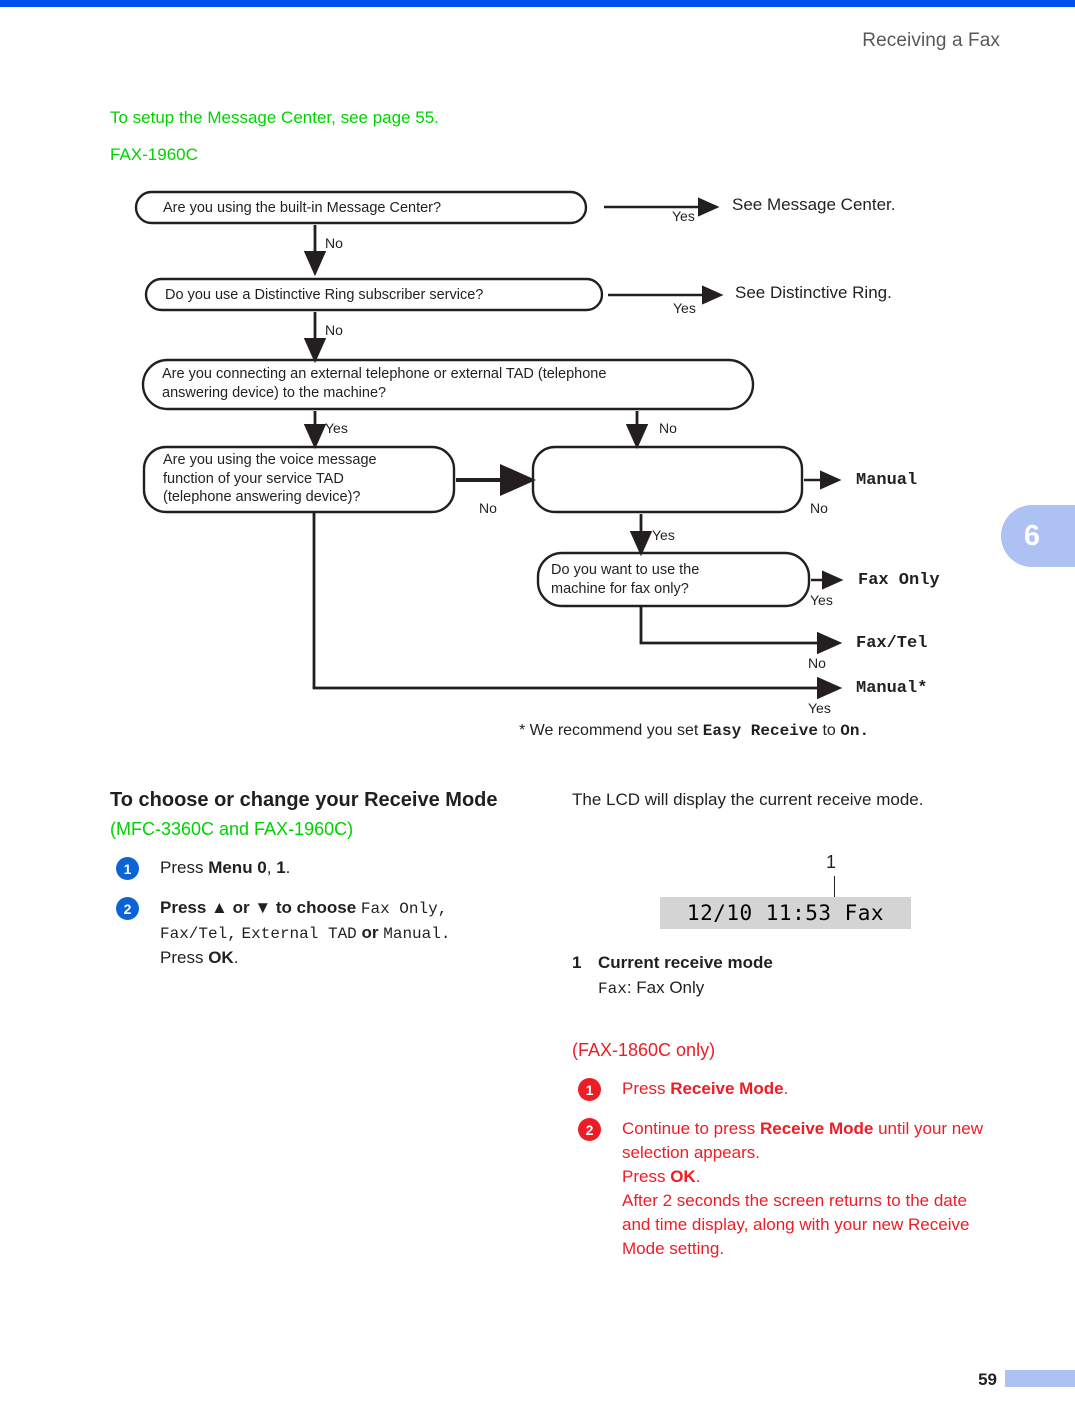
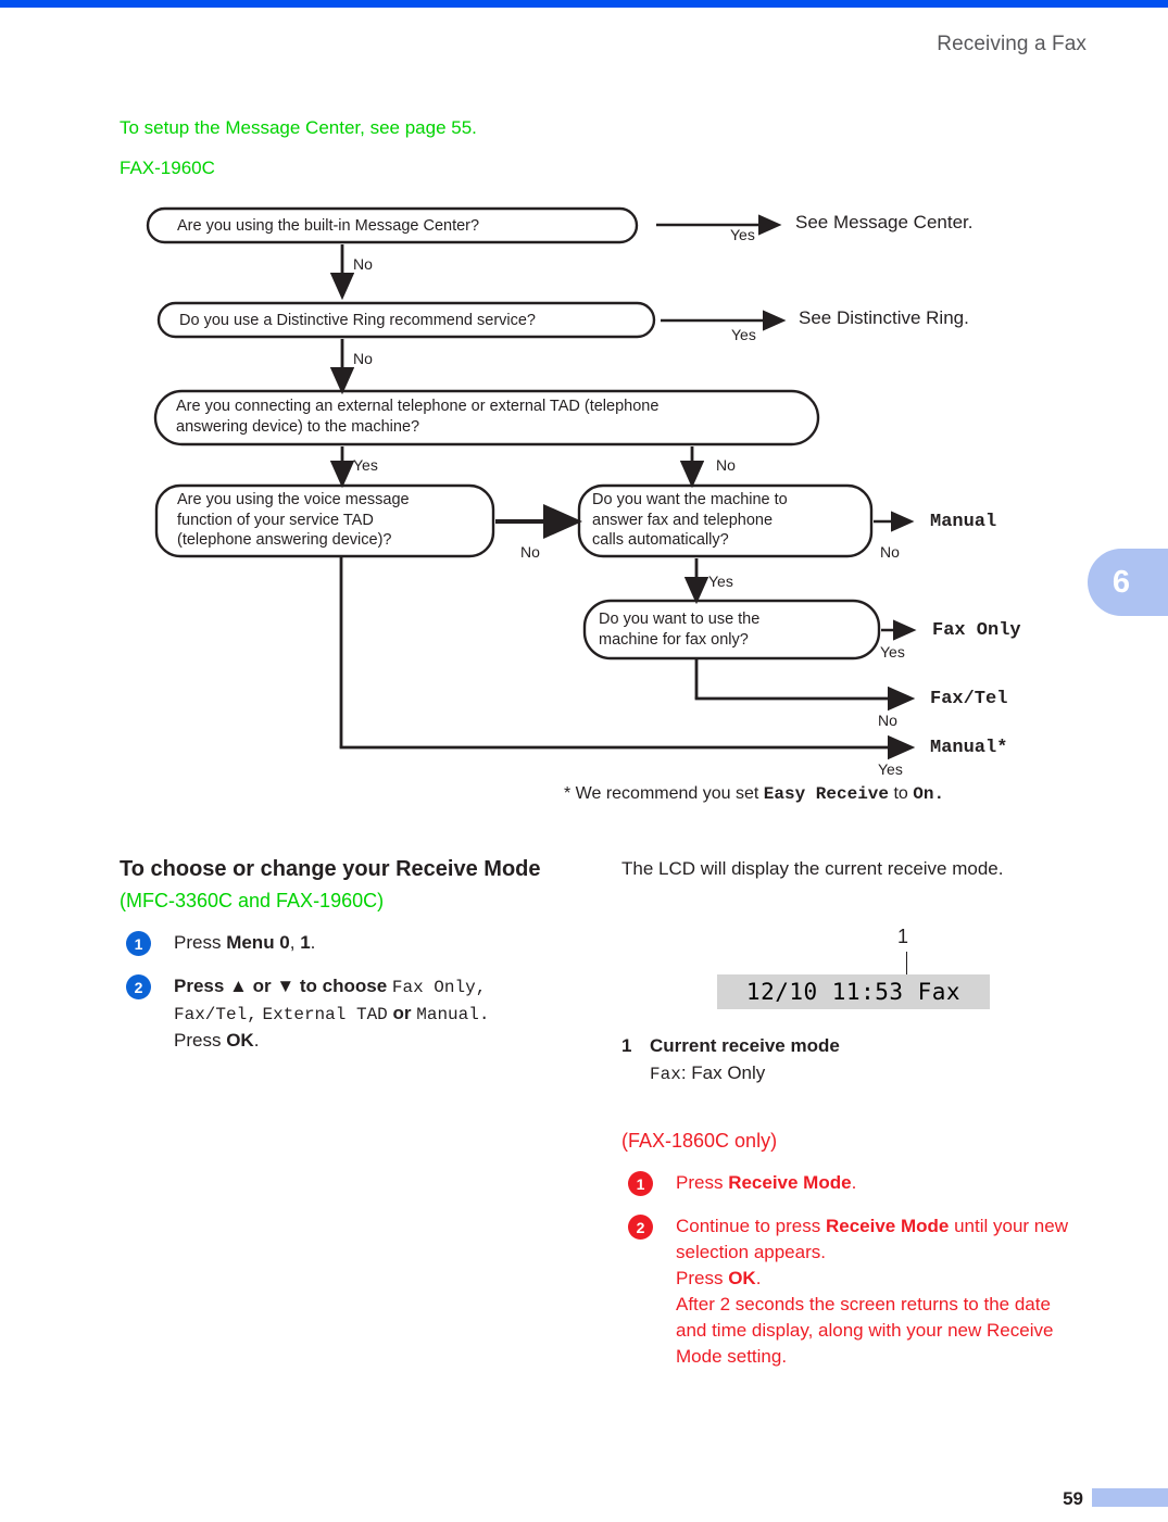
  Receiving a Fax
  6
  59
  To setup the Message Center, see page 55.
  FAX-1960C
  Are you using the built-in Message Center?
- Do you use a Distinctive Ring subscriber service?
+ Do you use a Distinctive Ring recommend service?
  Are you connecting an external telephone or external TAD (telephone
  answering device) to the machine?
  Are you using the voice message
  function of your service TAD
  (telephone answering device)?
+ Do you want the machine to
+ answer fax and telephone
+ calls automatically?
  Do you want to use the
  machine for fax only?
  Yes
  No
  Yes
  No
  Yes
  No
  No
  No
  Yes
  Yes
  No
  Yes
  See Message Center.
  See Distinctive Ring.
  Manual
  Fax Only
  Fax/Tel
  Manual*
  * We recommend you set Easy Receive to On.
  To choose or change your Receive Mode
  (MFC-3360C and FAX-1960C)
  1
  Press Menu 0, 1.
  2
  Press ▲ or ▼ to choose Fax Only,
  Fax/Tel, External TAD or Manual.
  Press OK.
  The LCD will display the current receive mode.
  1
  12/10 11:53 Fax
  1 Current receive mode
  Fax: Fax Only
  (FAX-1860C only)
  1
  Press Receive Mode.
  2
  Continue to press Receive Mode until your new selection appears.
  Press OK.
  After 2 seconds the screen returns to the date and time display, along with your new Receive Mode setting.
